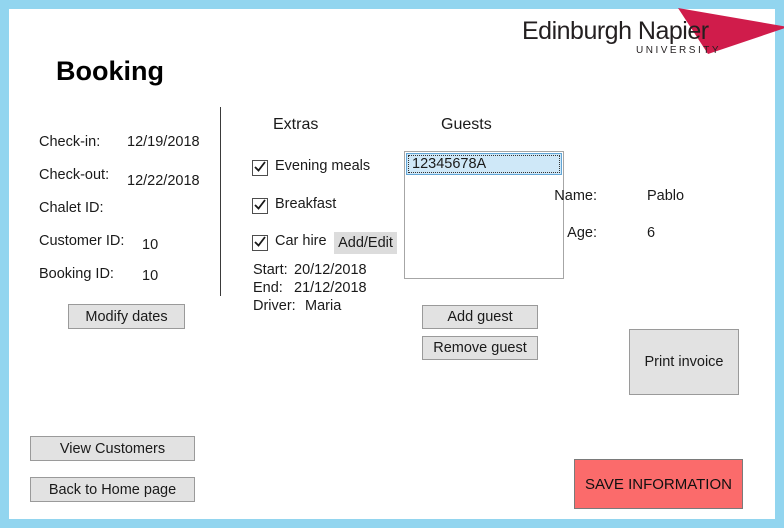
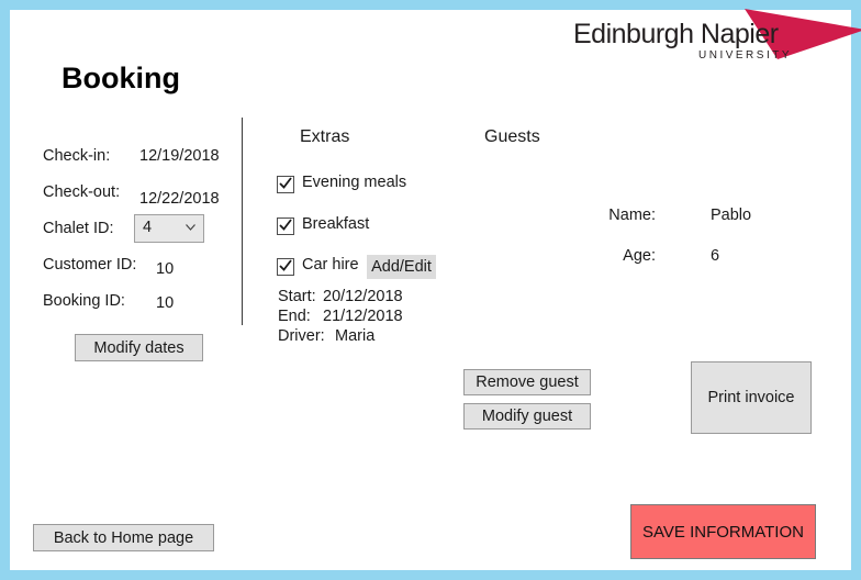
  Edinburgh Napier
  UNIVERSITY
  Booking
  Check-in:
  12/19/2018
  Check-out:
  12/22/2018
  Chalet ID:
+ 4
  Customer ID:
  10
  Booking ID:
  10
  Modify dates
  Extras
  Evening meals
  Breakfast
  Car hire
  Add/Edit
  Start:
  20/12/2018
  End:
  21/12/2018
  Driver:
  Maria
  Guests
- 12345678A
- Add guest
  Remove guest
+ Modify guest
  Name:
  Pablo
  Age:
  6
  Print invoice
- View Customers
  Back to Home page
  SAVE INFORMATION
